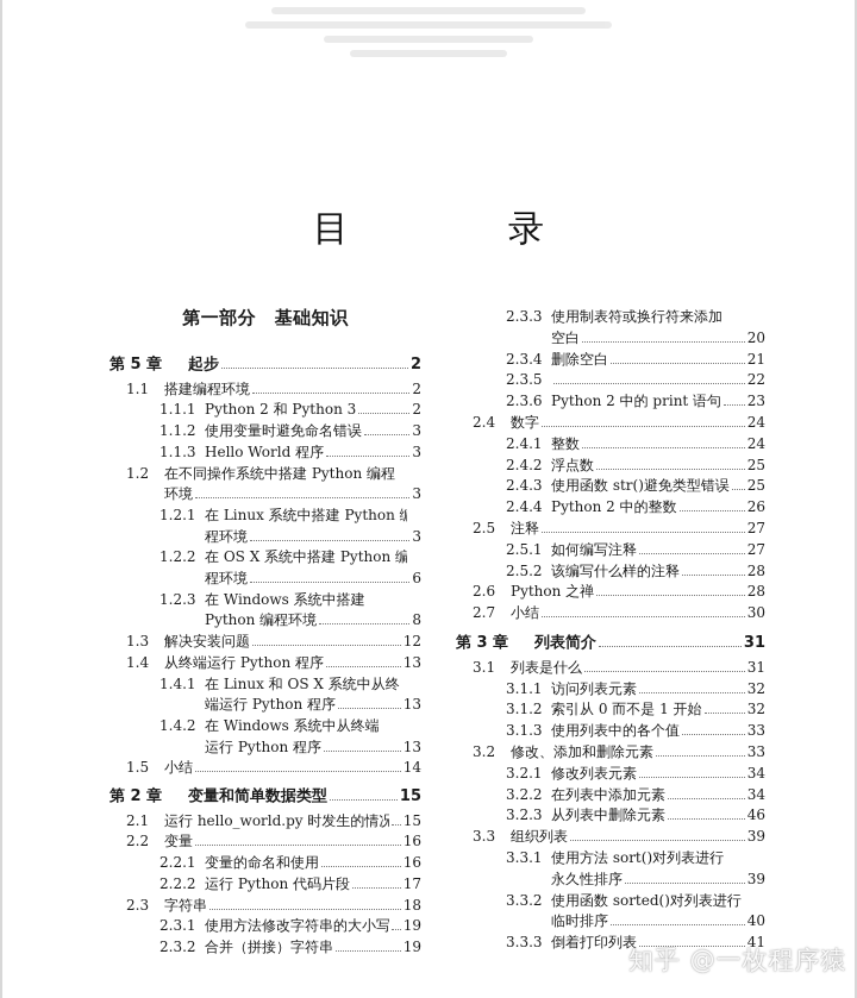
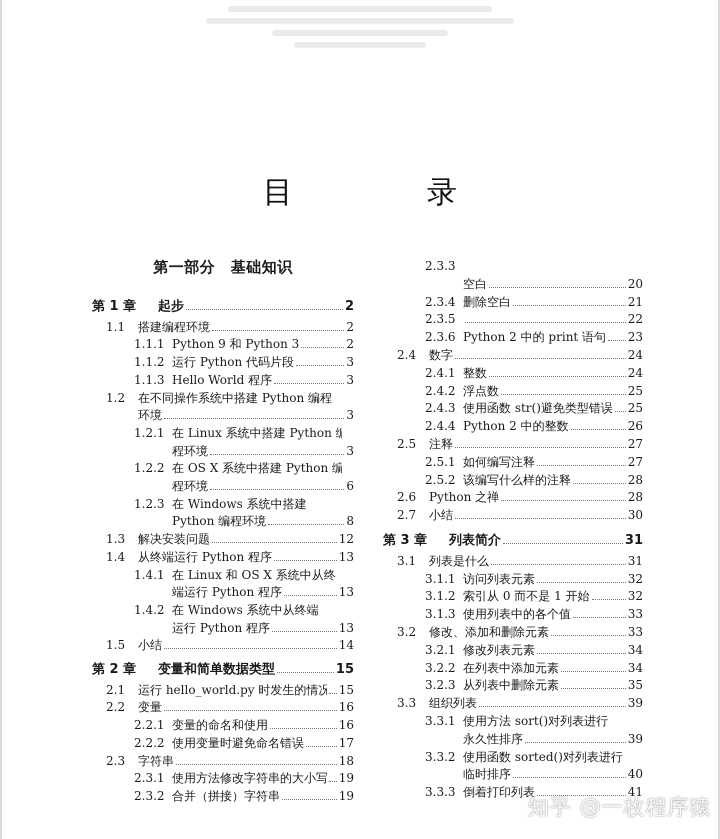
  目 录
  第一部分 基础知识
- 第 5 章
+ 第 1 章
  起步
  2
  1.1
  搭建编程环境
  2
  1.1.1
- Python 2 和 Python 3
+ Python 9 和 Python 3
  2
  1.1.2
- 使用变量时避免命名错误
+ 运行 Python 代码片段
  3
  1.1.3
  Hello World 程序
  3
  1.2
  在不同操作系统中搭建 Python 编程
  环境
  3
  1.2.1
  在 Linux 系统中搭建 Python 编
  程环境
  3
  1.2.2
  在 OS X 系统中搭建 Python 编
  程环境
  6
  1.2.3
  在 Windows 系统中搭建
  Python 编程环境
  8
  1.3
  解决安装问题
  12
  1.4
  从终端运行 Python 程序
  13
  1.4.1
  在 Linux 和 OS X 系统中从终
  端运行 Python 程序
  13
  1.4.2
  在 Windows 系统中从终端
  运行 Python 程序
  13
  1.5
  小结
  14
  第 2 章
  变量和简单数据类型
  15
  2.1
  运行 hello_world.py 时发生的情况
  15
  2.2
  变量
  16
  2.2.1
  变量的命名和使用
  16
  2.2.2
- 运行 Python 代码片段
+ 使用变量时避免命名错误
  17
  2.3
  字符串
  18
  2.3.1
  使用方法修改字符串的大小写
  19
  2.3.2
  合并（拼接）字符串
  19
  2.3.3
- 使用制表符或换行符来添加
  空白
  20
  2.3.4
  删除空白
  21
  2.3.5
  22
  2.3.6
  Python 2 中的 print 语句
  23
  2.4
  数字
  24
  2.4.1
  整数
  24
  2.4.2
  浮点数
  25
  2.4.3
  使用函数 str()避免类型错误
  25
  2.4.4
  Python 2 中的整数
  26
  2.5
  注释
  27
  2.5.1
  如何编写注释
  27
  2.5.2
  该编写什么样的注释
  28
  2.6
  Python 之禅
  28
  2.7
  小结
  30
  第 3 章
  列表简介
  31
  3.1
  列表是什么
  31
  3.1.1
  访问列表元素
  32
  3.1.2
  索引从 0 而不是 1 开始
  32
  3.1.3
  使用列表中的各个值
  33
  3.2
  修改、添加和删除元素
  33
  3.2.1
  修改列表元素
  34
  3.2.2
  在列表中添加元素
  34
  3.2.3
  从列表中删除元素
- 46
+ 35
  3.3
  组织列表
  39
  3.3.1
  使用方法 sort()对列表进行
  永久性排序
  39
  3.3.2
  使用函数 sorted()对列表进行
  临时排序
  40
  3.3.3
  倒着打印列表
  41
  知乎 @一枚程序猿
